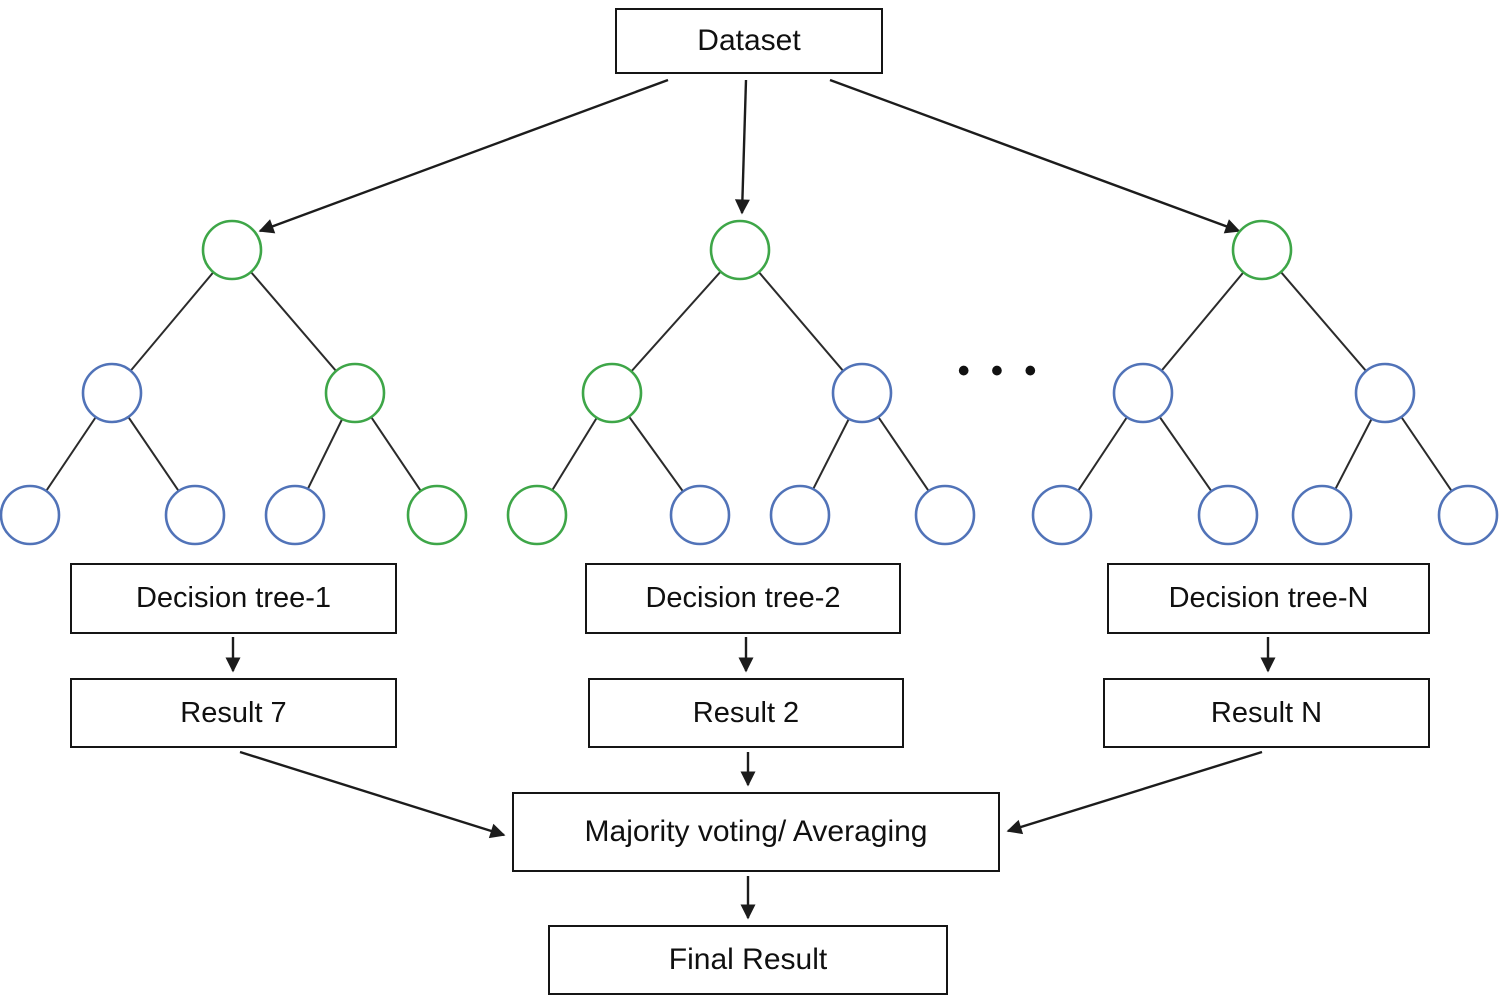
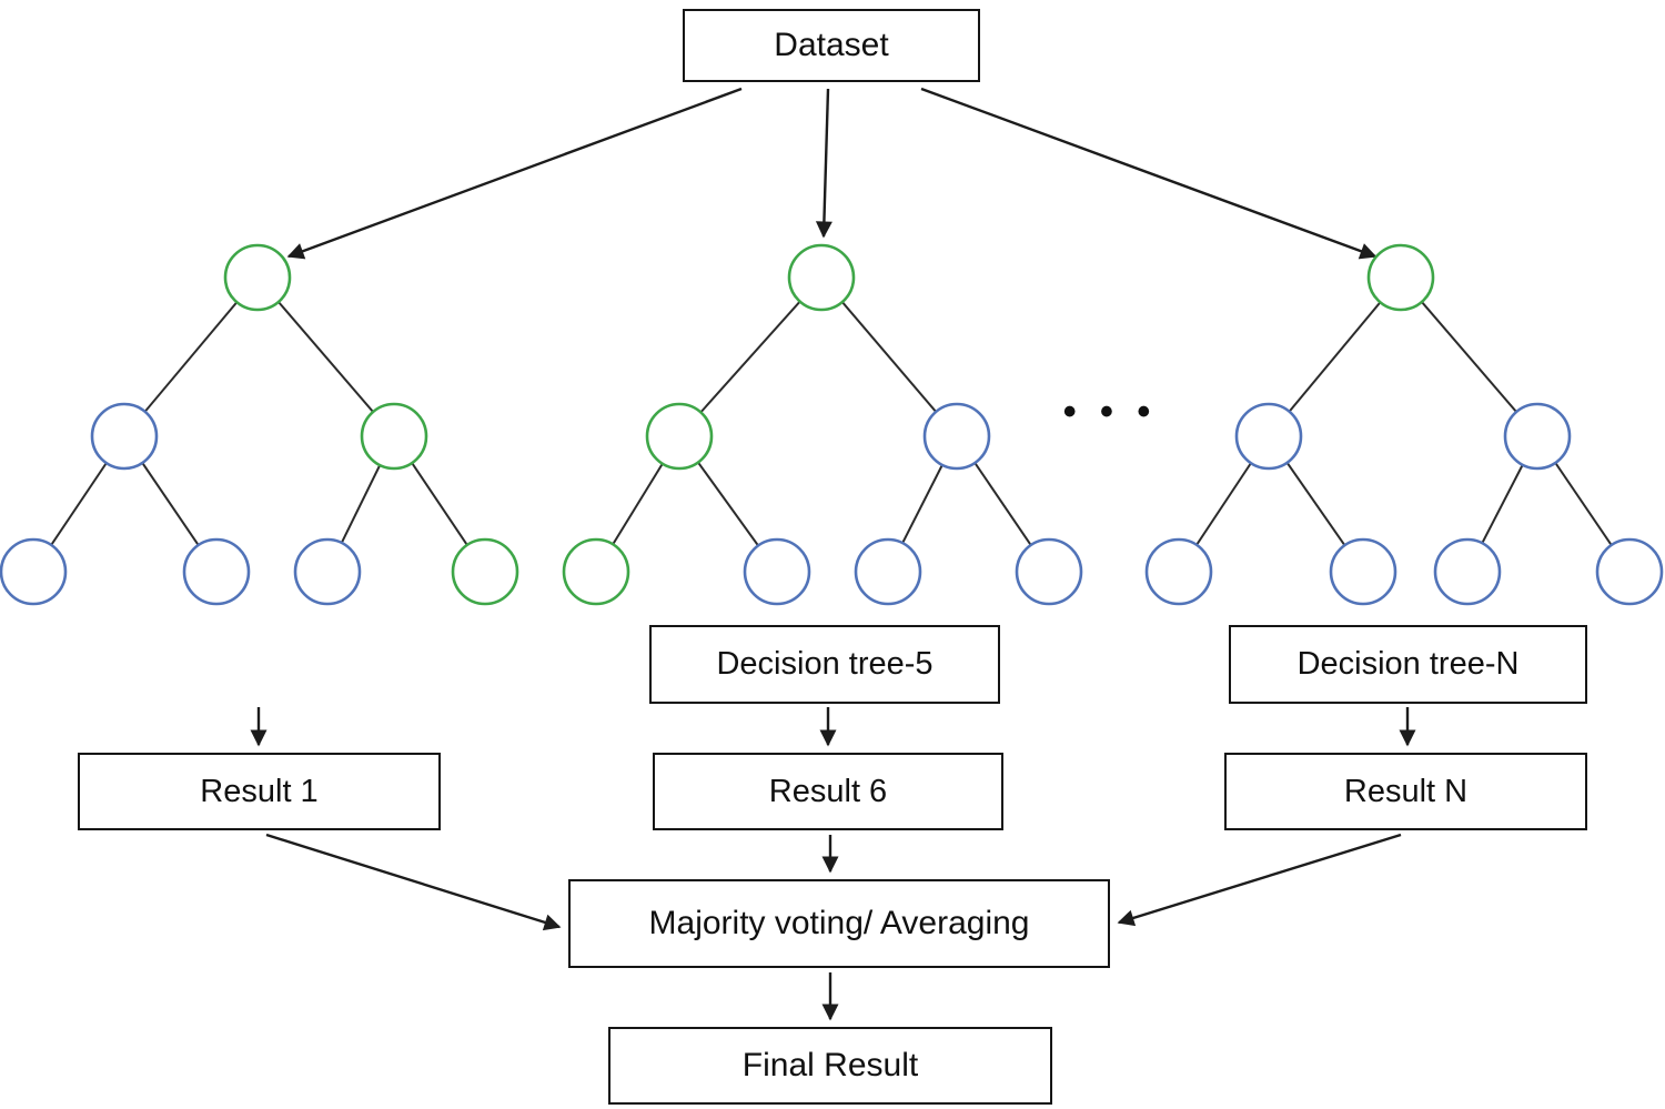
  Dataset
  • • •
- Decision tree-1
- Decision tree-2
+ Decision tree-5
  Decision tree-N
- Result 7
+ Result 1
- Result 2
+ Result 6
  Result N
  Majority voting/ Averaging
  Final Result
